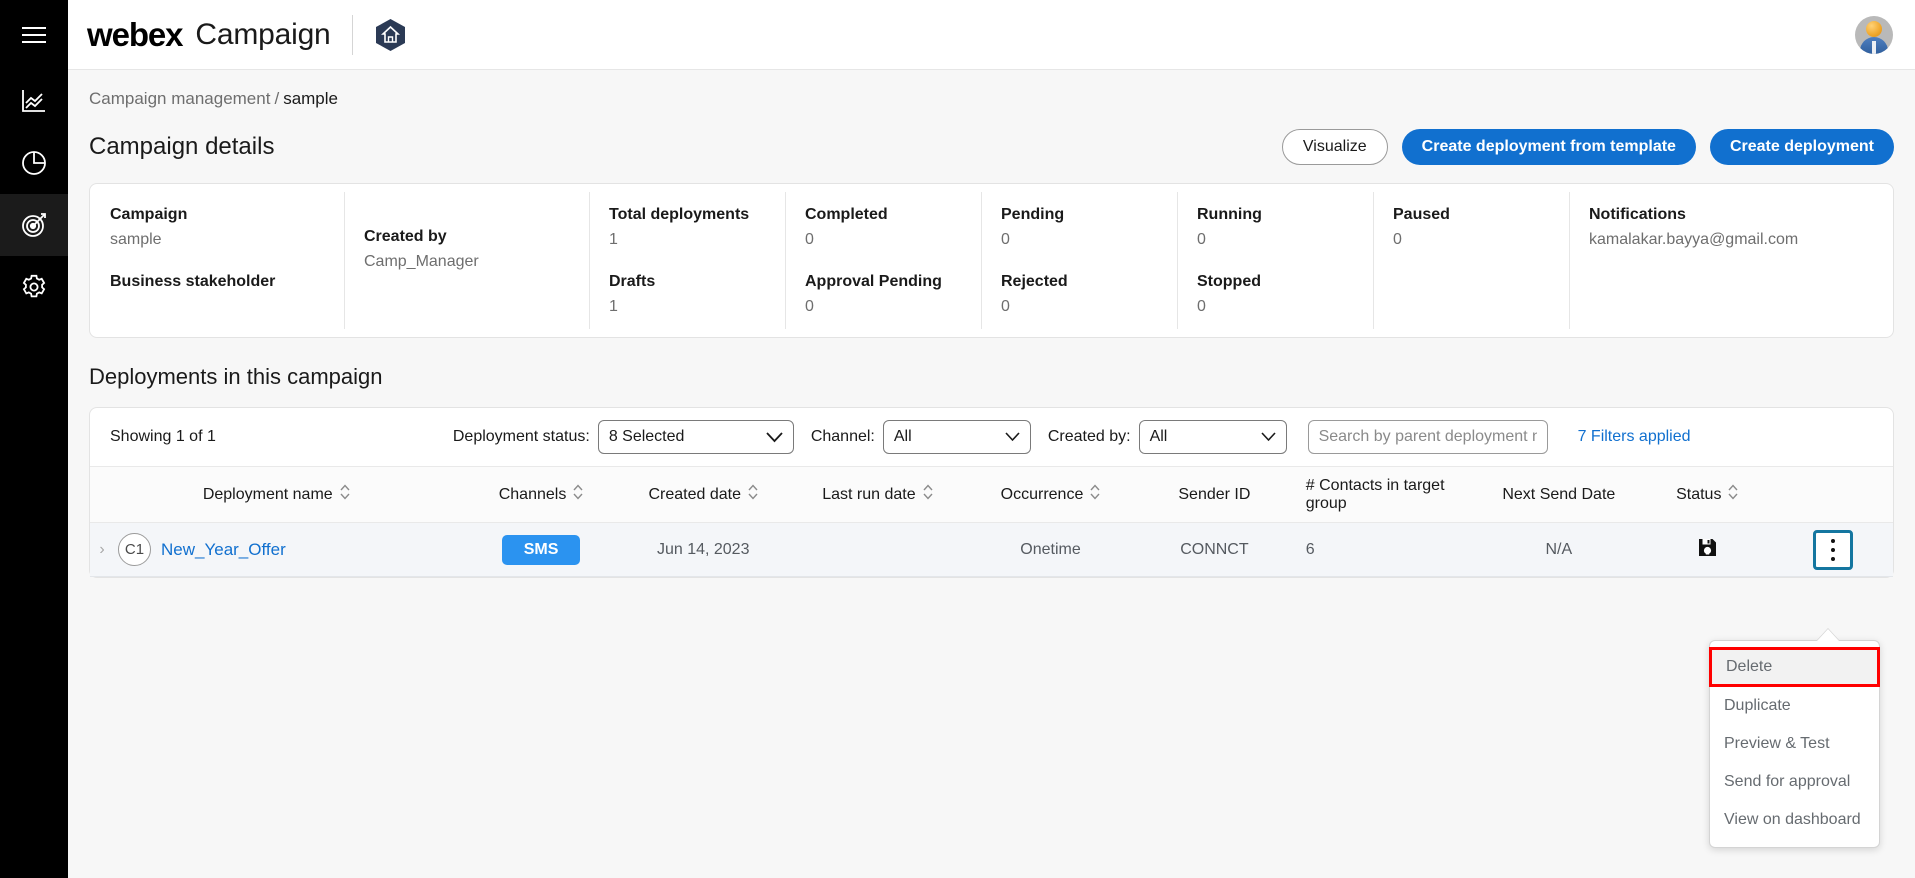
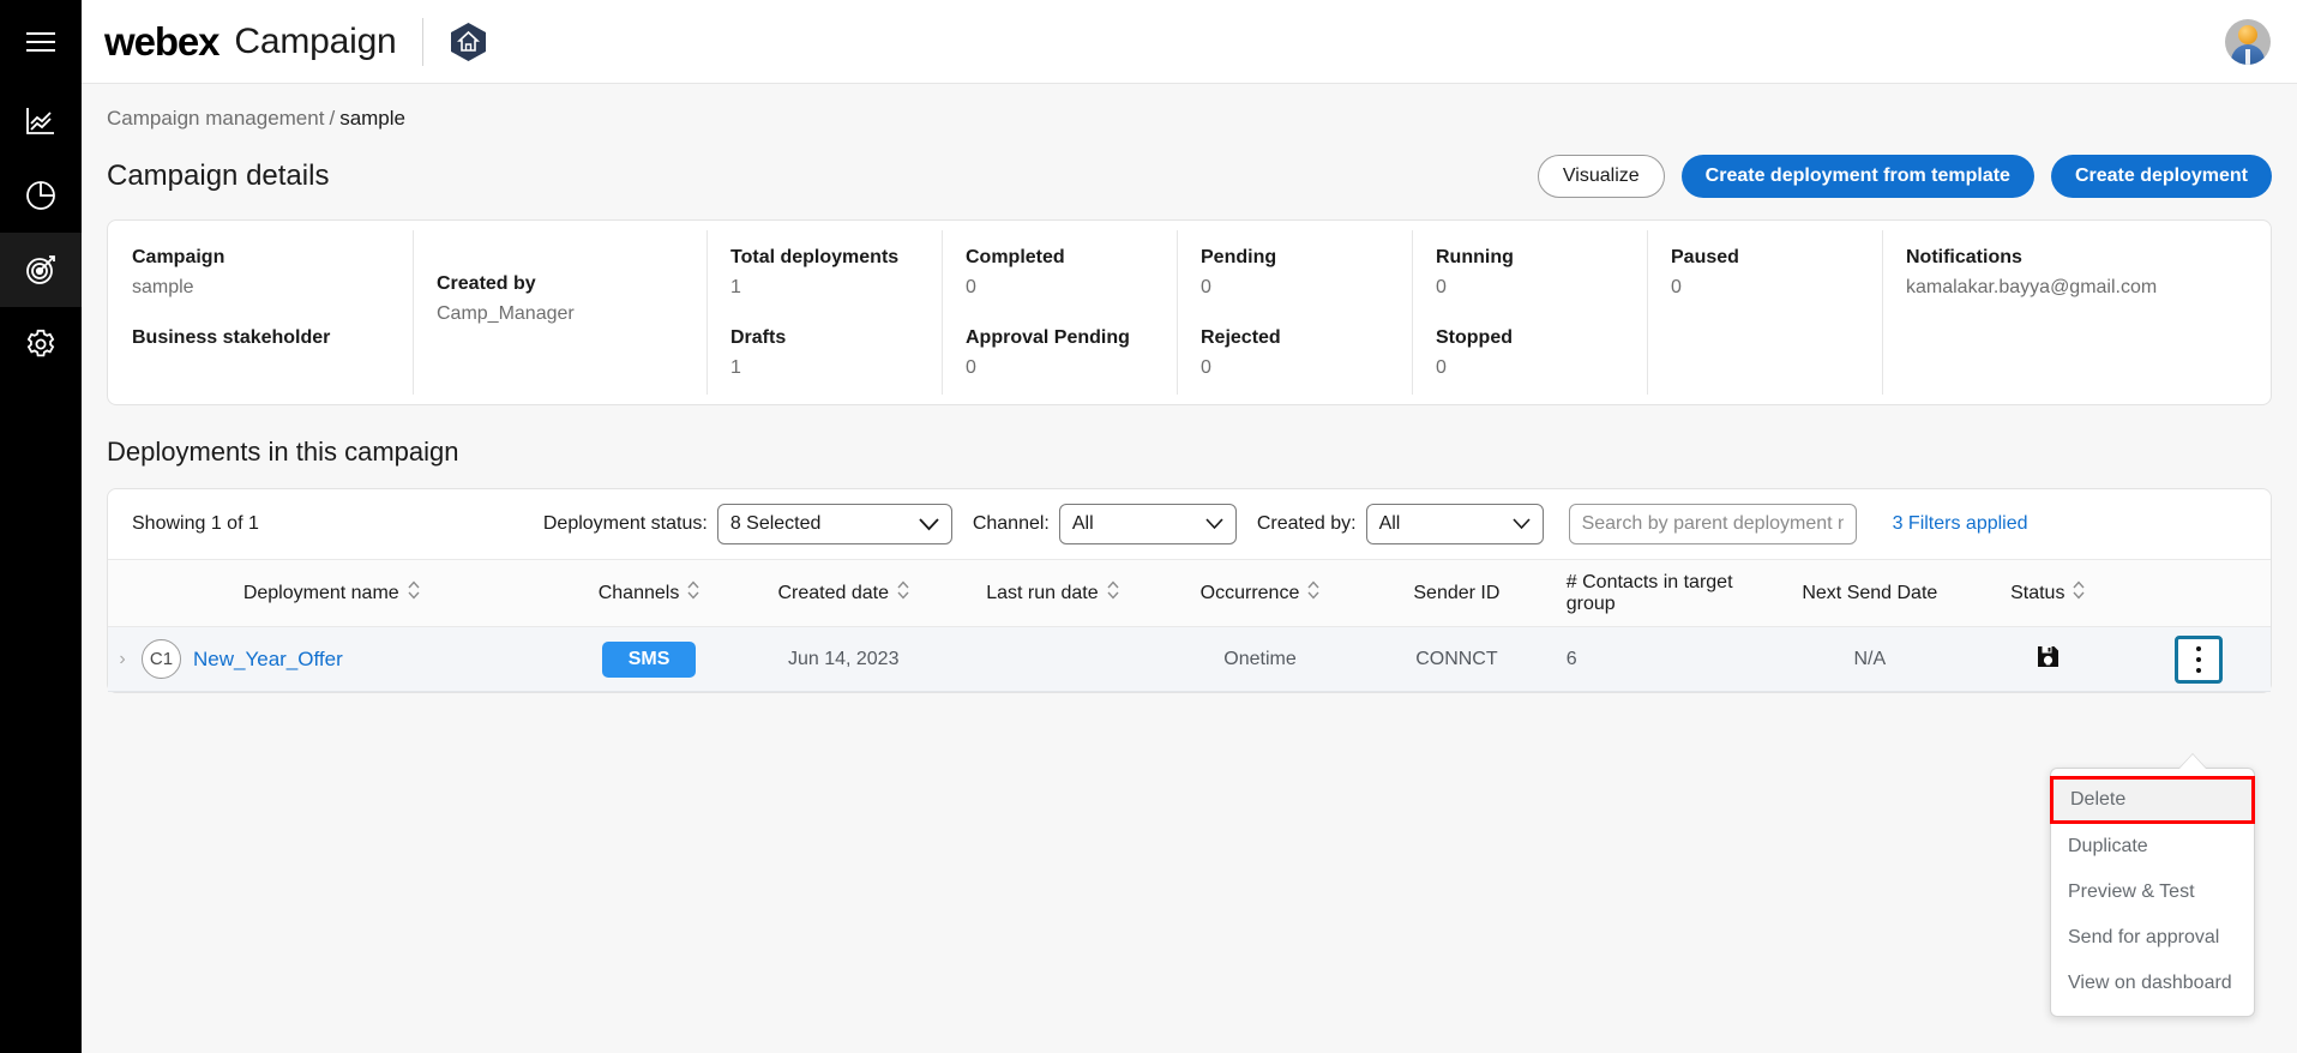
  webex
  Campaign
  Campaign management / sample
  Campaign details
  Visualize
  Create deployment from template
  Create deployment
  Campaign
  sample
  Business stakeholder
  Created by
  Camp_Manager
  Total deployments
  1
  Drafts
  1
  Completed
  0
  Approval Pending
  0
  Pending
  0
  Rejected
  0
  Running
  0
  Stopped
  0
  Paused
  0
  Notifications
  kamalakar.bayya@gmail.com
  Deployments in this campaign
  Showing 1 of 1
  Deployment status:
  8 Selected
  Channel:
  All
  Created by:
  All
  Search by parent deployment n
- 7 Filters applied
+ 3 Filters applied
  Deployment name	Channels	Created date	Last run date	Occurrence	Sender ID	# Contacts in target group	Next Send Date	Status
  › C1 New_Year_Offer	SMS	Jun 14, 2023		Onetime	CONNCT	6	N/A
  Delete
  Duplicate
  Preview & Test
  Send for approval
  View on dashboard
